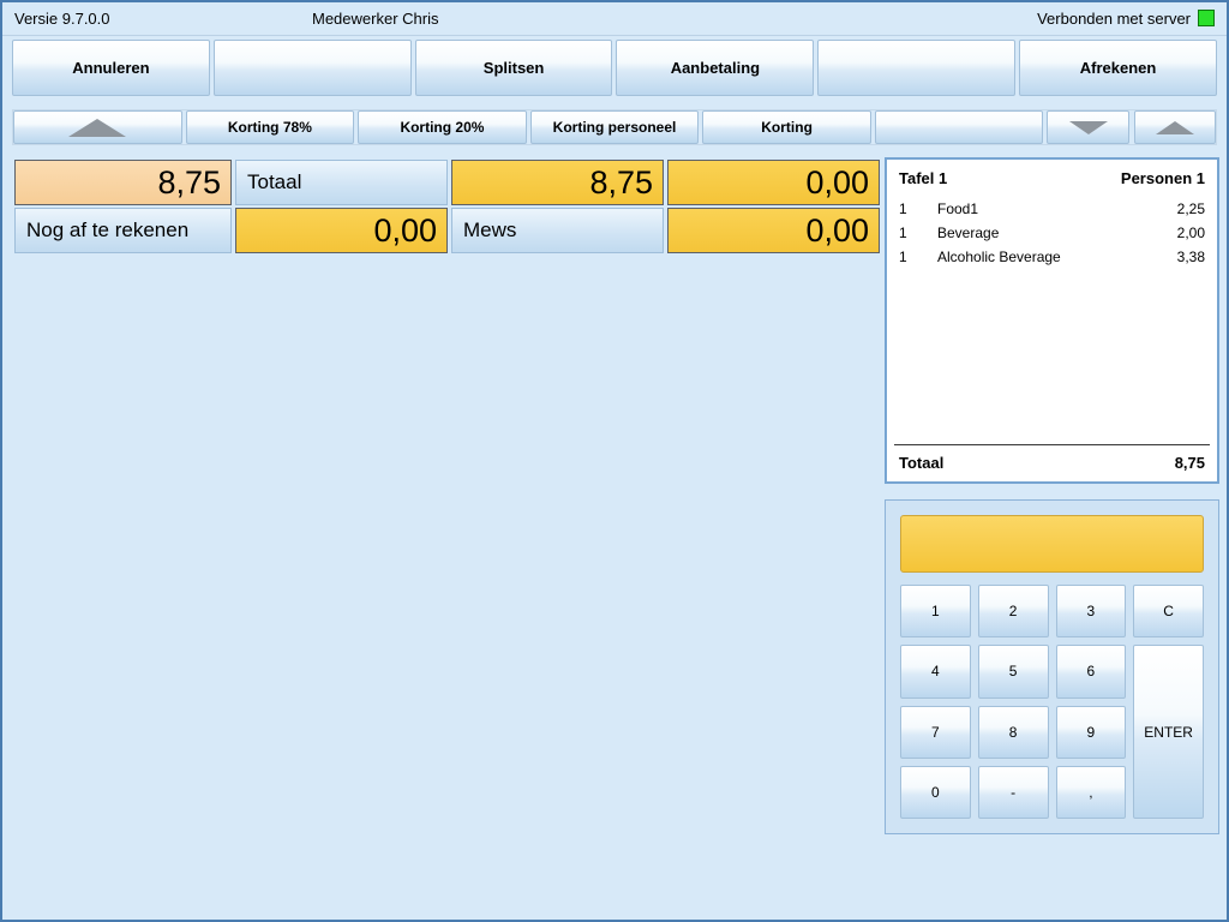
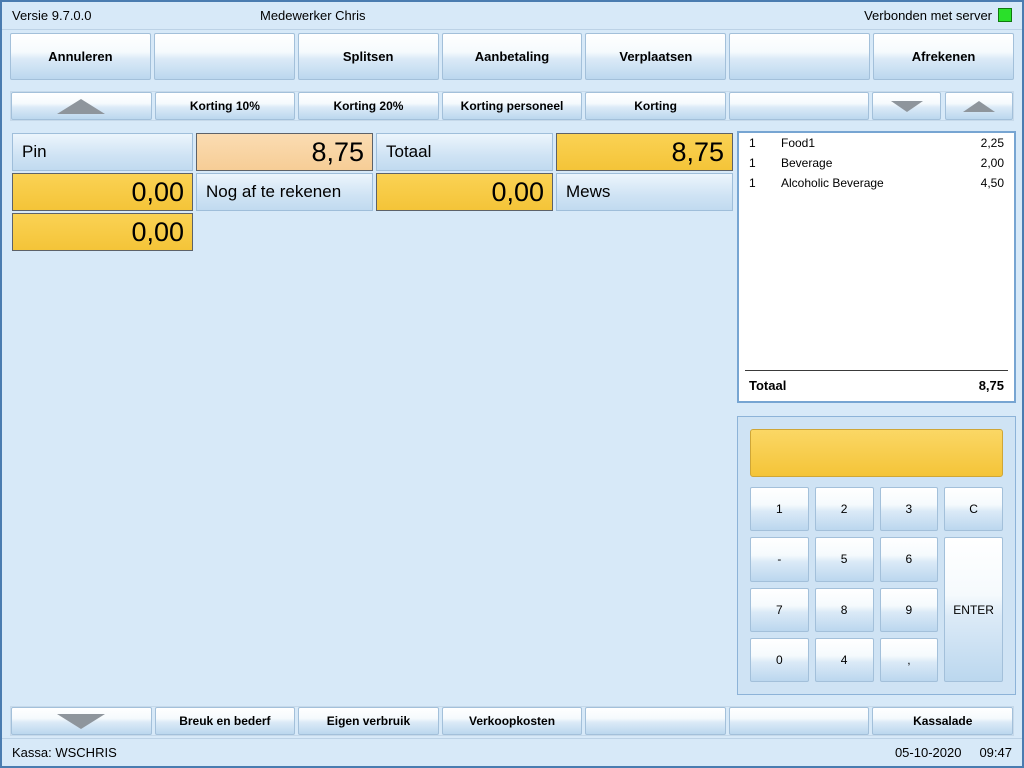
  Versie 9.7.0.0
  Medewerker Chris
  Verbonden met server
  Annuleren
  Splitsen
  Aanbetaling
+ Verplaatsen
  Afrekenen
- Korting 78%
+ Korting 10%
  Korting 20%
  Korting personeel
  Korting
+ Pin
  8,75
  Totaal
  8,75
  0,00
  Nog af te rekenen
  0,00
  Mews
  0,00
- Tafel 1
- Personen 1
  1
  Food1
  2,25
  1
  Beverage
  2,00
  1
  Alcoholic Beverage
- 3,38
+ 4,50
  Totaal
  8,75
  1
  2
  3
  C
- 4
+ -
  5
  6
  ENTER
  7
  8
  9
  0
- -
+ 4
  ,
+ Breuk en bederf
+ Eigen verbruik
+ Verkoopkosten
+ Kassalade
+ Kassa: WSCHRIS
+ 05-10-2020
+ 09:47
